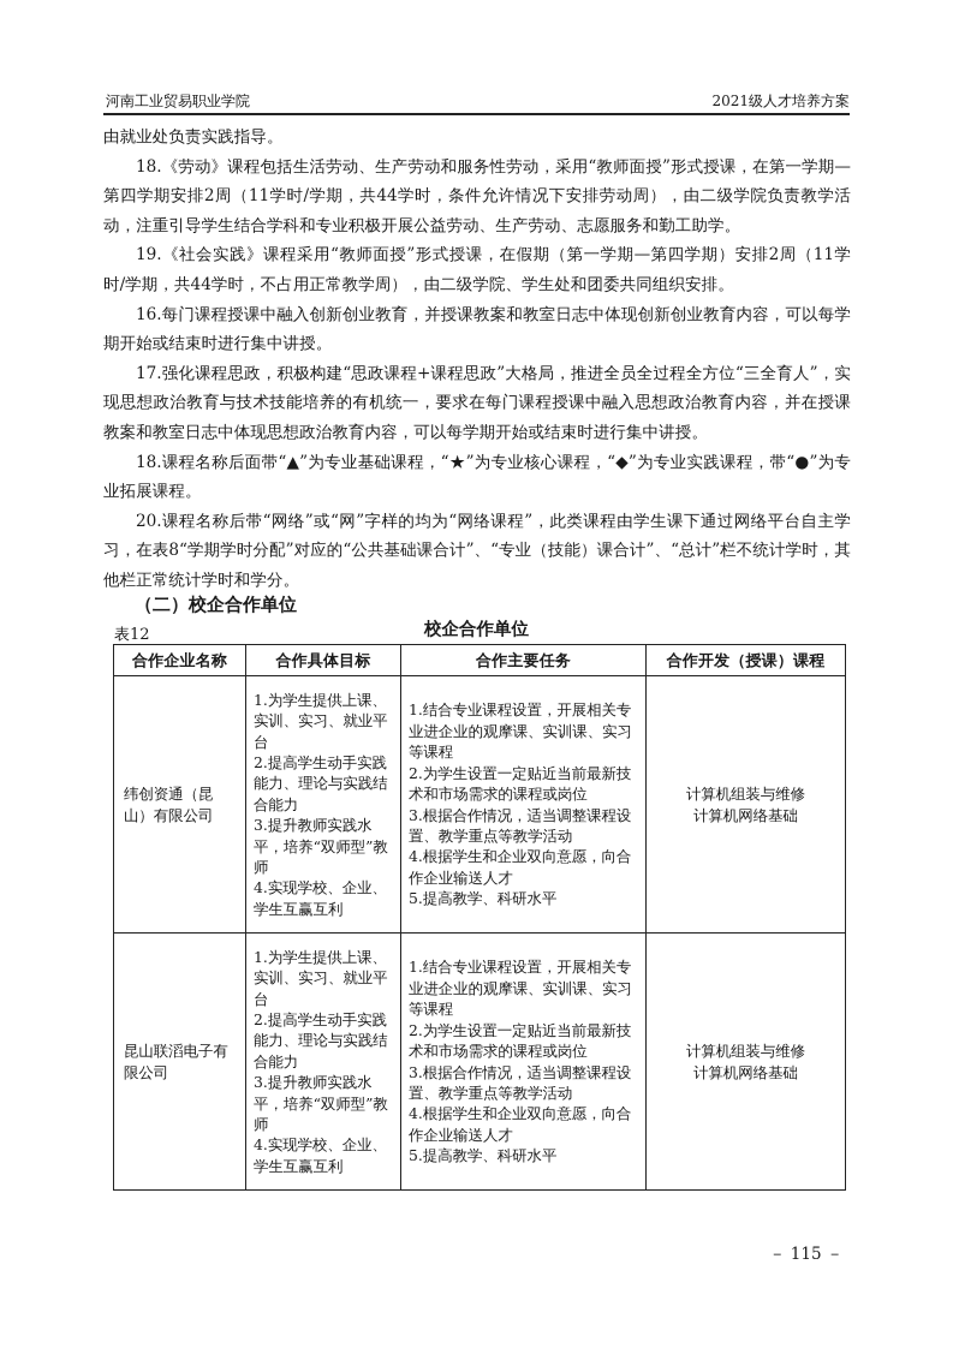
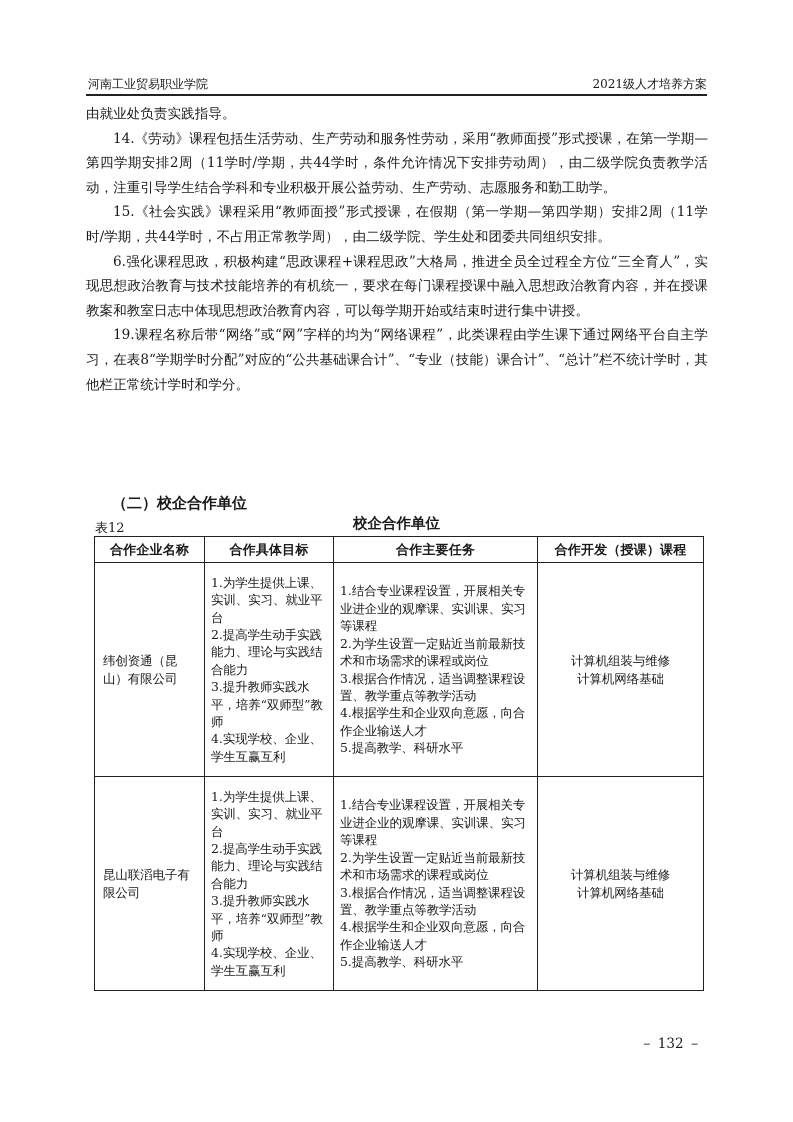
  河南工业贸易职业学院
  2021级人才培养方案
  由就业处负责实践指导。
- 18.《劳动》课程包括生活劳动、生产劳动和服务性劳动，采用“教师面授”形式授课，在第一学期—第四学期安排2周（11学时/学期，共44学时，条件允许情况下安排劳动周），由二级学院负责教学活动，注重引导学生结合学科和专业积极开展公益劳动、生产劳动、志愿服务和勤工助学。
+ 14.《劳动》课程包括生活劳动、生产劳动和服务性劳动，采用“教师面授”形式授课，在第一学期—第四学期安排2周（11学时/学期，共44学时，条件允许情况下安排劳动周），由二级学院负责教学活动，注重引导学生结合学科和专业积极开展公益劳动、生产劳动、志愿服务和勤工助学。
- 19.《社会实践》课程采用“教师面授”形式授课，在假期（第一学期—第四学期）安排2周（11学时/学期，共44学时，不占用正常教学周），由二级学院、学生处和团委共同组织安排。
+ 15.《社会实践》课程采用“教师面授”形式授课，在假期（第一学期—第四学期）安排2周（11学时/学期，共44学时，不占用正常教学周），由二级学院、学生处和团委共同组织安排。
- 16.每门课程授课中融入创新创业教育，并授课教案和教室日志中体现创新创业教育内容，可以每学期开始或结束时进行集中讲授。
- 17.强化课程思政，积极构建“思政课程+课程思政”大格局，推进全员全过程全方位“三全育人”，实现思想政治教育与技术技能培养的有机统一，要求在每门课程授课中融入思想政治教育内容，并在授课教案和教室日志中体现思想政治教育内容，可以每学期开始或结束时进行集中讲授。
+ 6.强化课程思政，积极构建“思政课程+课程思政”大格局，推进全员全过程全方位“三全育人”，实现思想政治教育与技术技能培养的有机统一，要求在每门课程授课中融入思想政治教育内容，并在授课教案和教室日志中体现思想政治教育内容，可以每学期开始或结束时进行集中讲授。
- 18.课程名称后面带“▲”为专业基础课程，“★”为专业核心课程，“◆”为专业实践课程，带“●”为专业拓展课程。
- 20.课程名称后带“网络”或“网”字样的均为“网络课程”，此类课程由学生课下通过网络平台自主学习，在表8“学期学时分配”对应的“公共基础课合计”、“专业（技能）课合计”、“总计”栏不统计学时，其他栏正常统计学时和学分。
+ 19.课程名称后带“网络”或“网”字样的均为“网络课程”，此类课程由学生课下通过网络平台自主学习，在表8“学期学时分配”对应的“公共基础课合计”、“专业（技能）课合计”、“总计”栏不统计学时，其他栏正常统计学时和学分。
  （二）校企合作单位
  表12
  校企合作单位
  合作企业名称	合作具体目标	合作主要任务	合作开发（授课）课程
  纬创资通（昆山）有限公司	1.为学生提供上课、实训、实习、就业平台 2.提高学生动手实践能力、理论与实践结合能力 3.提升教师实践水平，培养“双师型”教师 4.实现学校、企业、学生互赢互利	1.结合专业课程设置，开展相关专业进企业的观摩课、实训课、实习等课程 2.为学生设置一定贴近当前最新技术和市场需求的课程或岗位 3.根据合作情况，适当调整课程设置、教学重点等教学活动 4.根据学生和企业双向意愿，向合作企业输送人才 5.提高教学、科研水平	计算机组装与维修 计算机网络基础
  昆山联滔电子有限公司	1.为学生提供上课、实训、实习、就业平台 2.提高学生动手实践能力、理论与实践结合能力 3.提升教师实践水平，培养“双师型”教师 4.实现学校、企业、学生互赢互利	1.结合专业课程设置，开展相关专业进企业的观摩课、实训课、实习等课程 2.为学生设置一定贴近当前最新技术和市场需求的课程或岗位 3.根据合作情况，适当调整课程设置、教学重点等教学活动 4.根据学生和企业双向意愿，向合作企业输送人才 5.提高教学、科研水平	计算机组装与维修 计算机网络基础
- － 115 －
+ － 132 －
